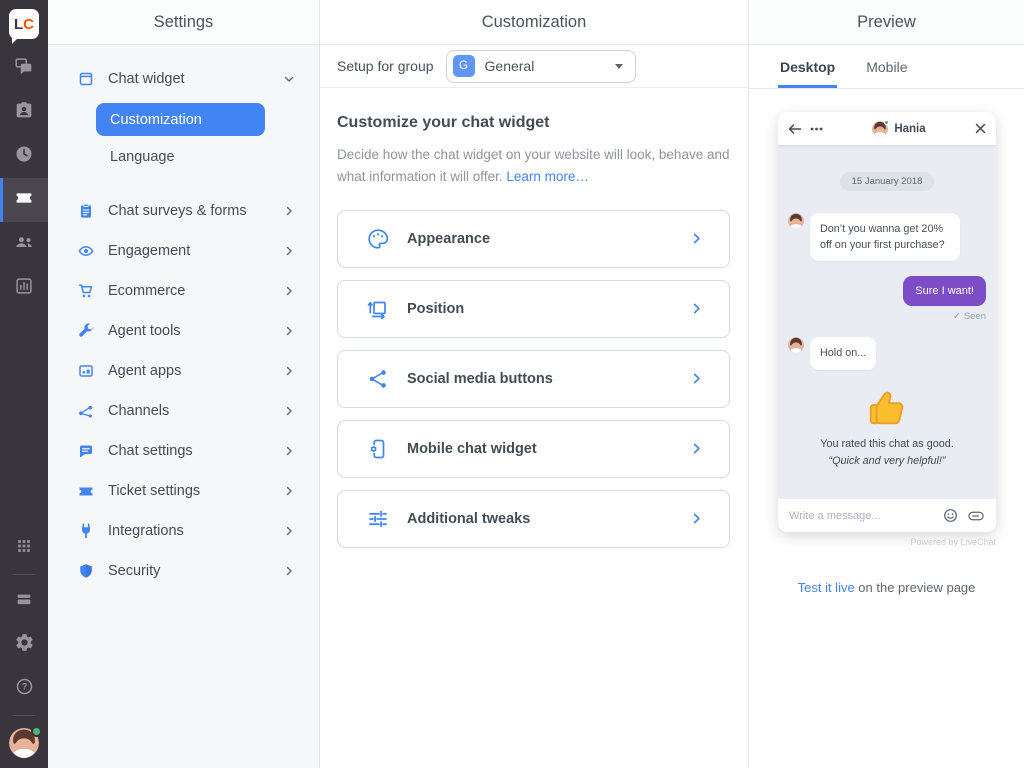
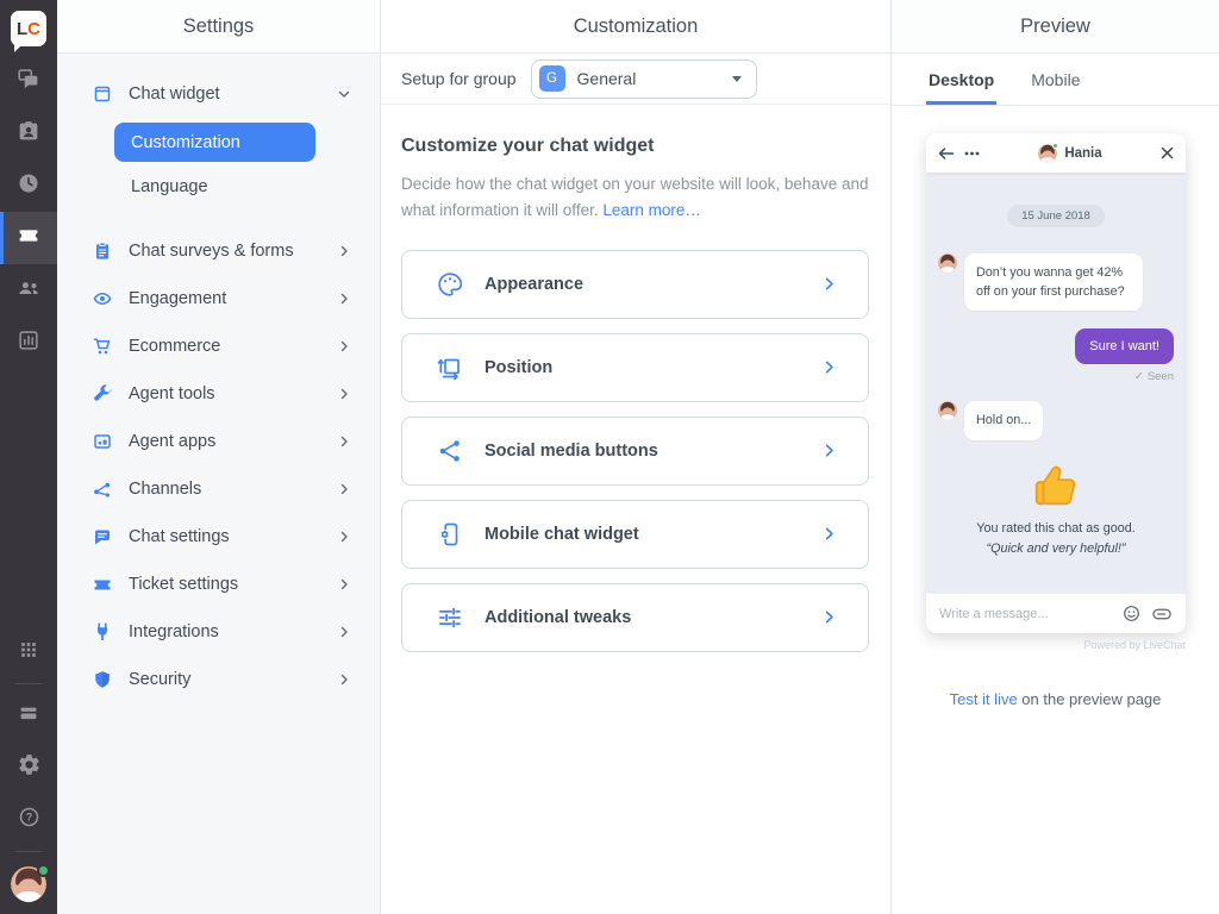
  L
  C
  ?
  Settings
  Chat widget
  Customization
  Language
  Chat surveys & forms
  Engagement
  Ecommerce
  Agent tools
  Agent apps
  Channels
  Chat settings
  Ticket settings
  Integrations
  Security
  Customization
  Setup for group
  G
  General
  Customize your chat widget
  Decide how the chat widget on your website will look, behave and what information it will offer. Learn more…
  Appearance
  Position
  Social media buttons
  Mobile chat widget
  Additional tweaks
  Preview
  Desktop
  Mobile
  Hania
- 15 January 2018
+ 15 June 2018
- Don’t you wanna get 20% off on your first purchase?
+ Don’t you wanna get 42% off on your first purchase?
  Sure I want!
  ✓
  Seen
  Hold on...
  You rated this chat as good.
  “Quick and very helpful!”
  Write a message...
  Powered by LiveChat
  Test it live on the preview page
